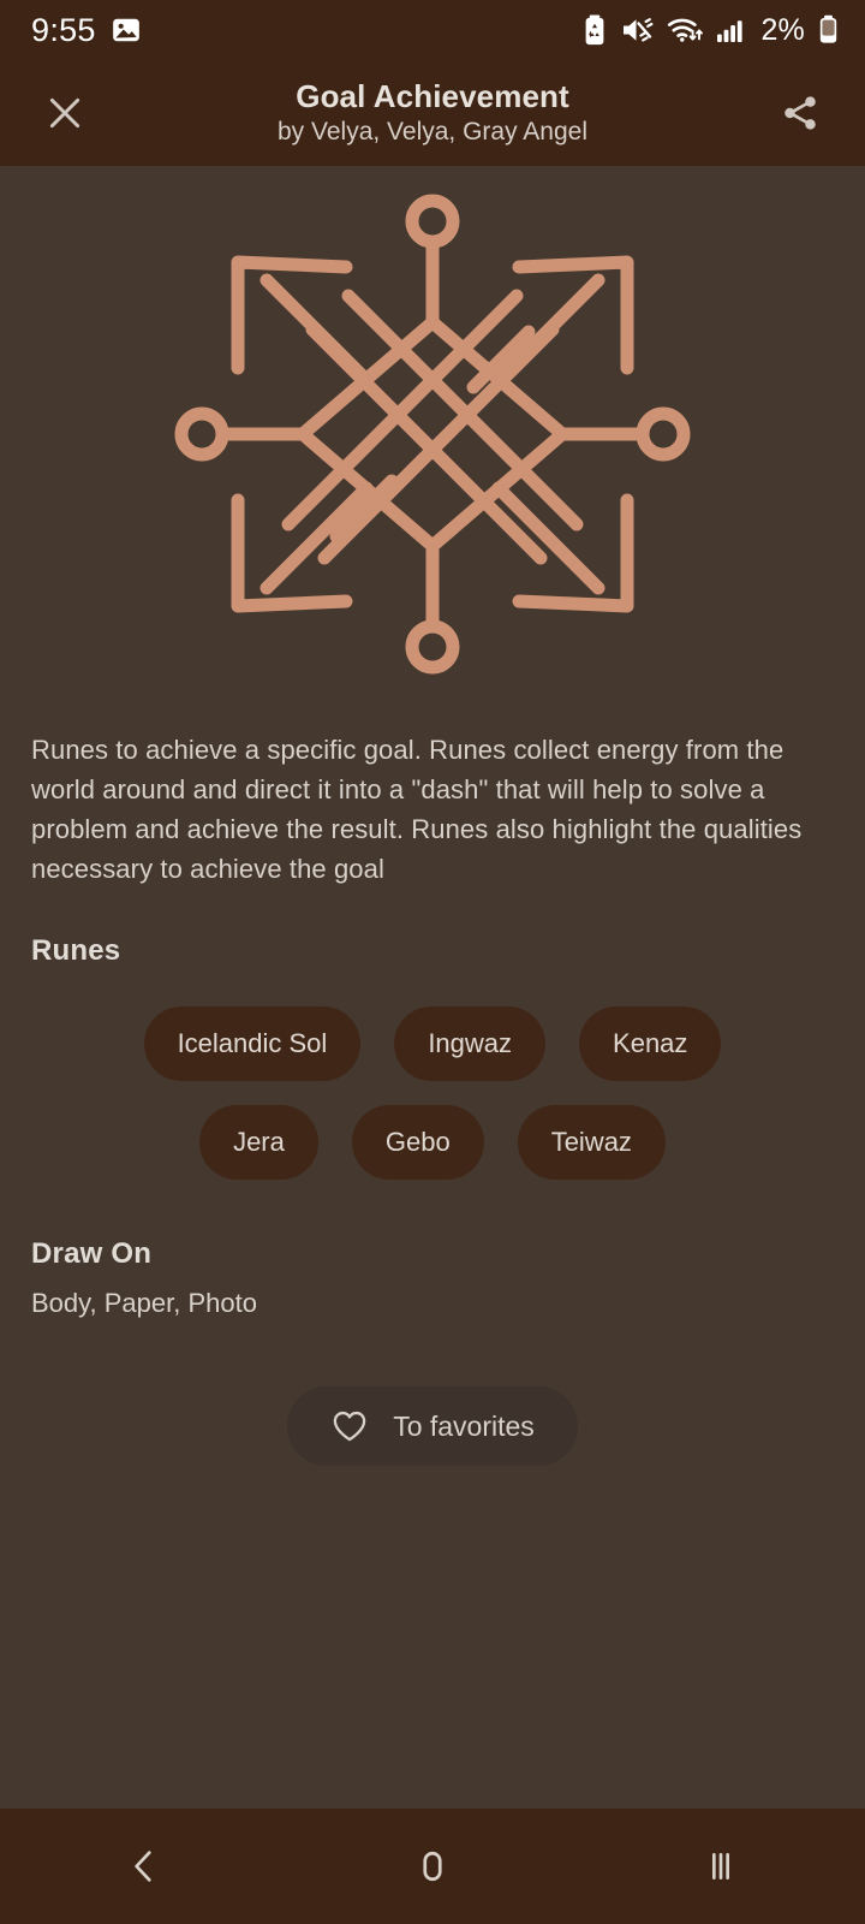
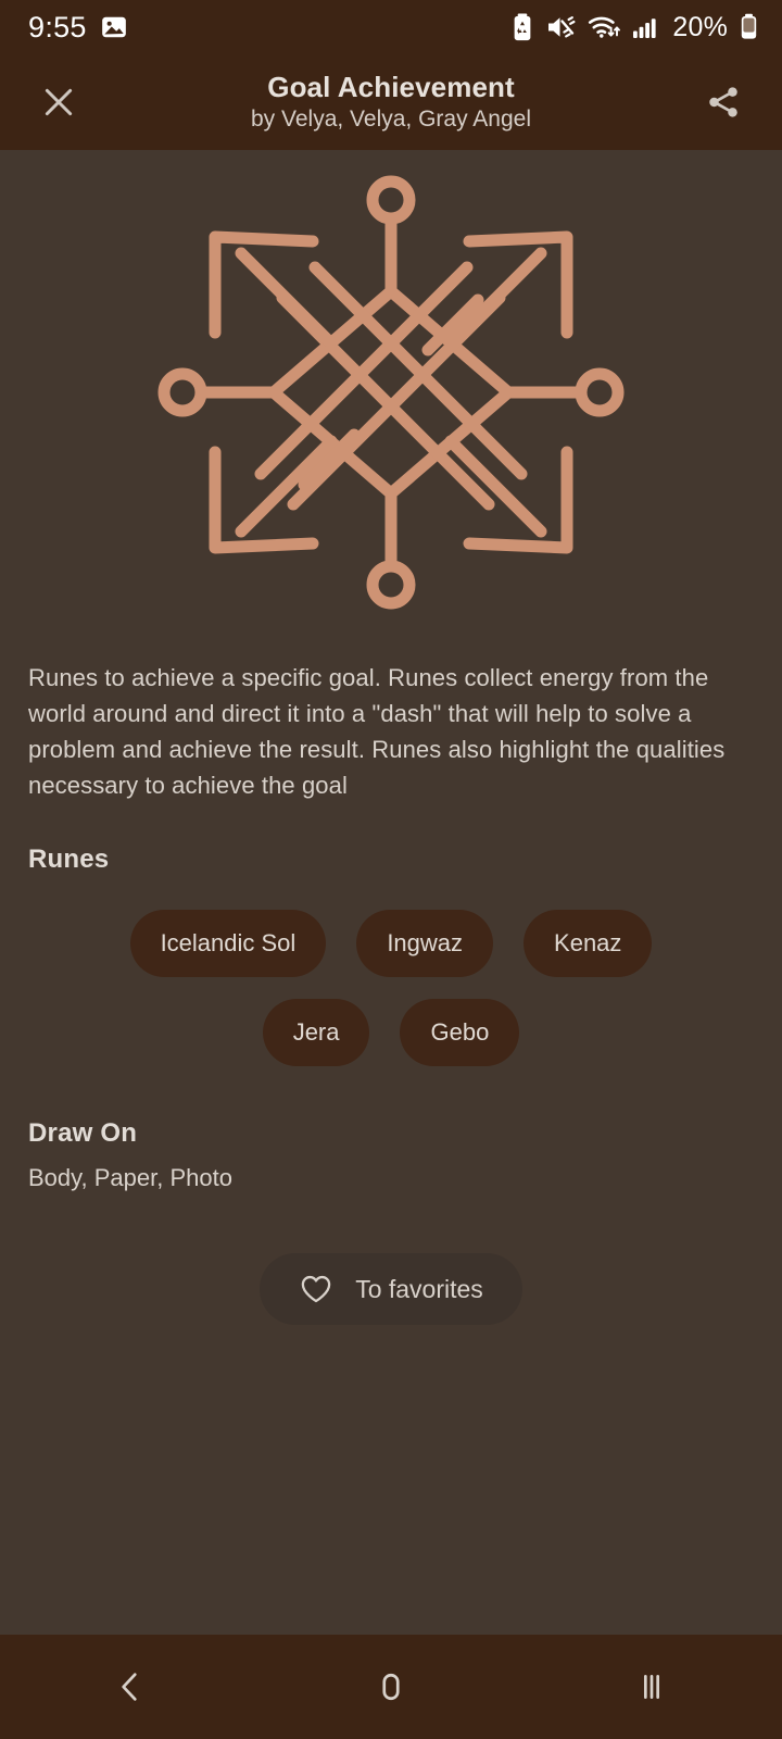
  9:55
- 2%
+ 20%
  Goal Achievement
  by Velya, Velya, Gray Angel
  Runes to achieve a specific goal. Runes collect energy from the world around and direct it into a "dash" that will help to solve a problem and achieve the result. Runes also highlight the qualities necessary to achieve the goal
  Runes
  Icelandic Sol
  Ingwaz
  Kenaz
  Jera
  Gebo
- Teiwaz
  Draw On
  Body, Paper, Photo
  To favorites
